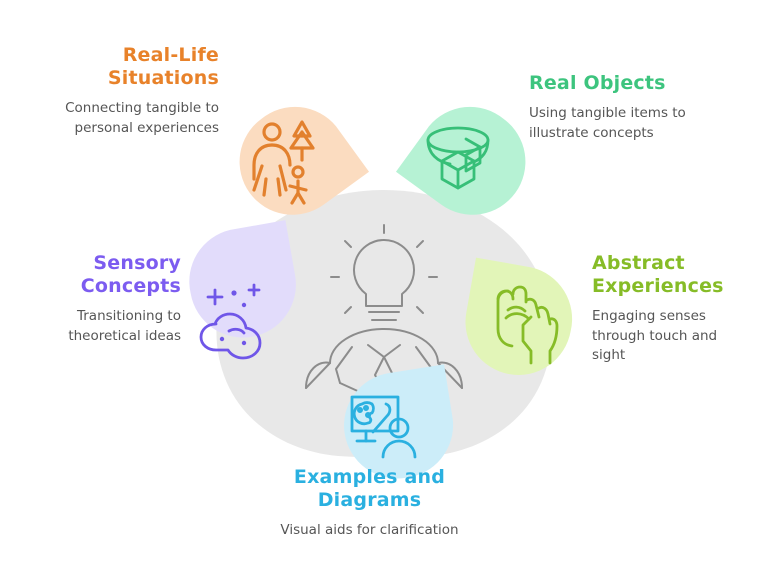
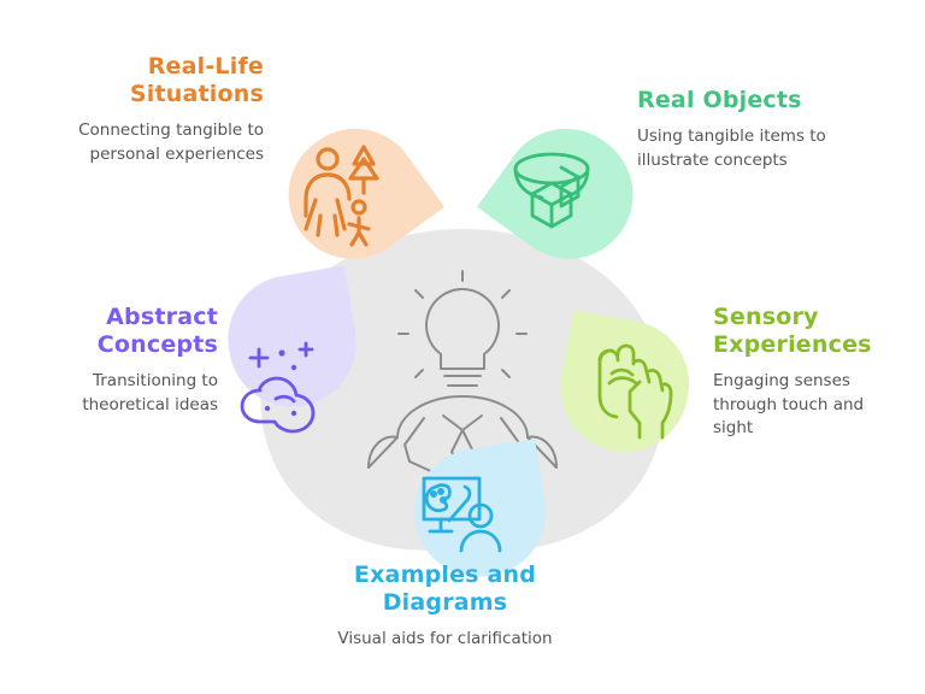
  Real-Life
  Situations
  Connecting tangible to personal experiences
  Real Objects
  Using tangible items to illustrate concepts
- Abstract
+ Sensory
  Experiences
  Engaging senses through touch and sight
  Examples and
  Diagrams
  Visual aids for clarification
- Sensory
+ Abstract
  Concepts
  Transitioning to theoretical ideas
